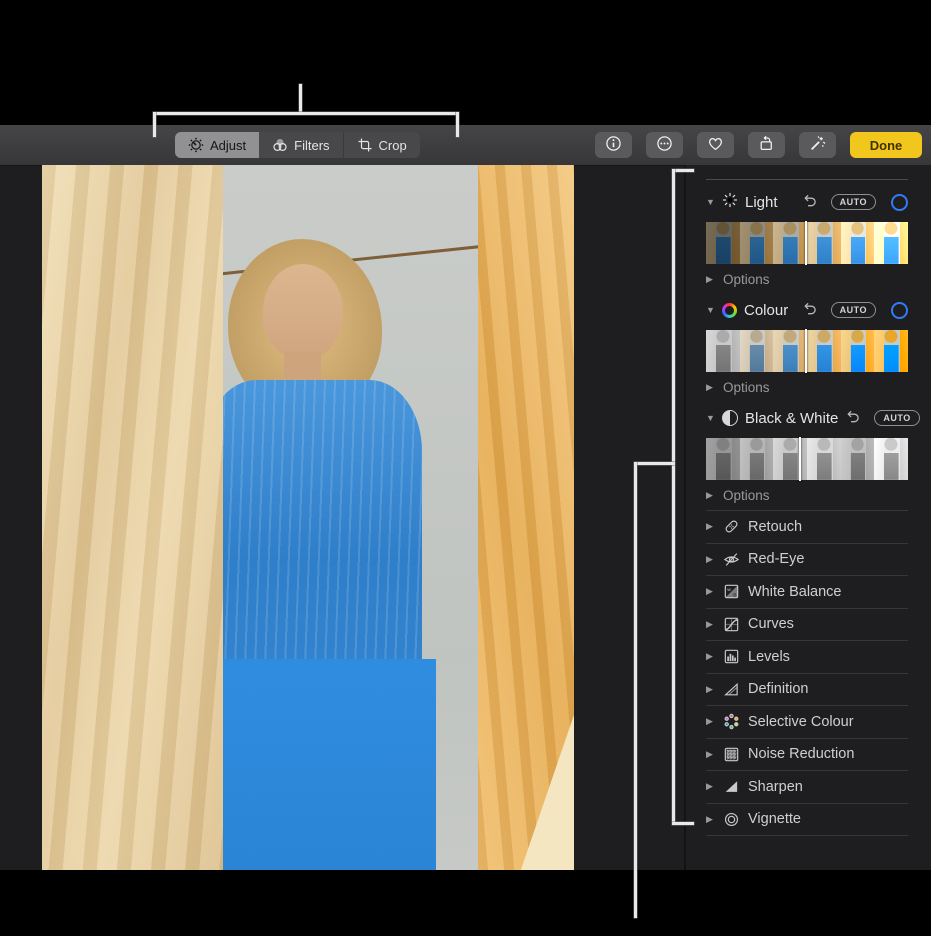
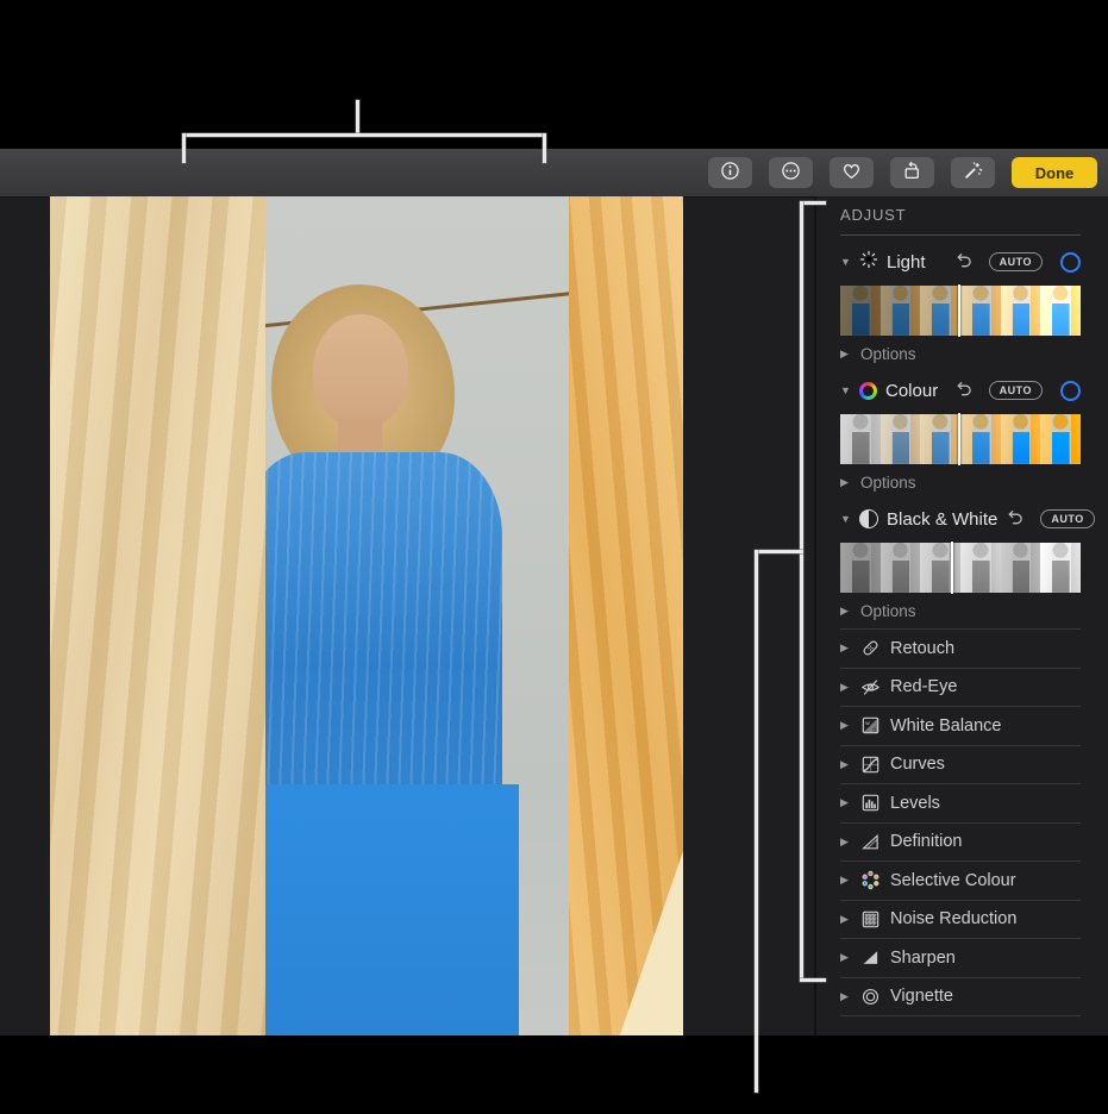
- Adjust
- Filters
- Crop
  Done
+ ADJUST
  ▼
  Light
  AUTO
  ▶
  Options
  ▼
  Colour
  AUTO
  ▶
  Options
  ▼
  Black & White
  AUTO
  ▶
  Options
  ▶
  Retouch
  ▶
  Red-Eye
  ▶
  White Balance
  ▶
  Curves
  ▶
  Levels
  ▶
  Definition
  ▶
  Selective Colour
  ▶
  Noise Reduction
  ▶
  Sharpen
  ▶
  Vignette
